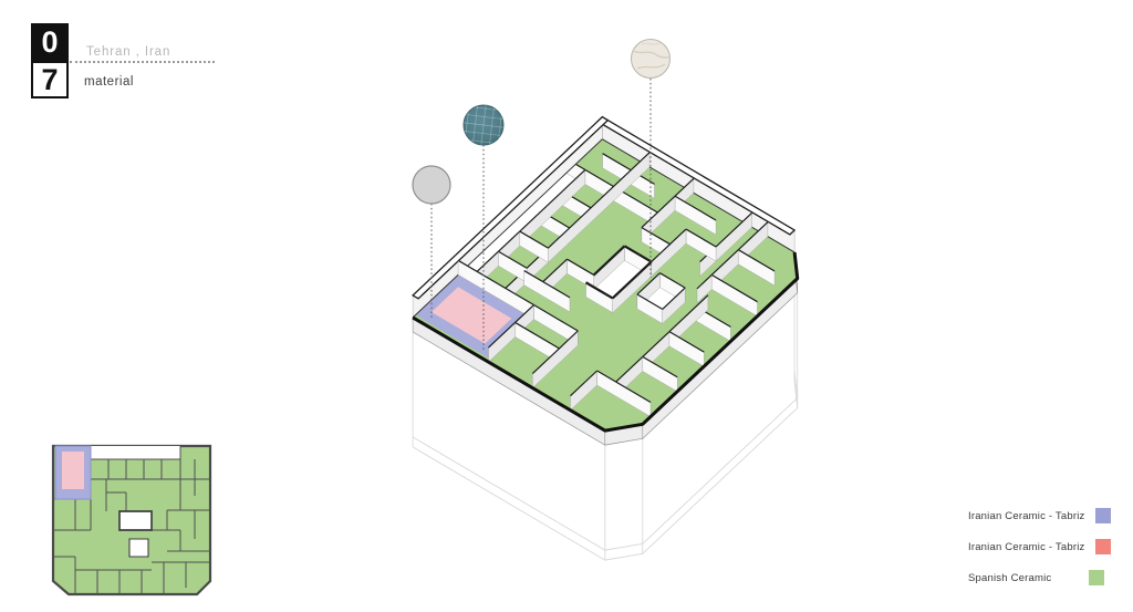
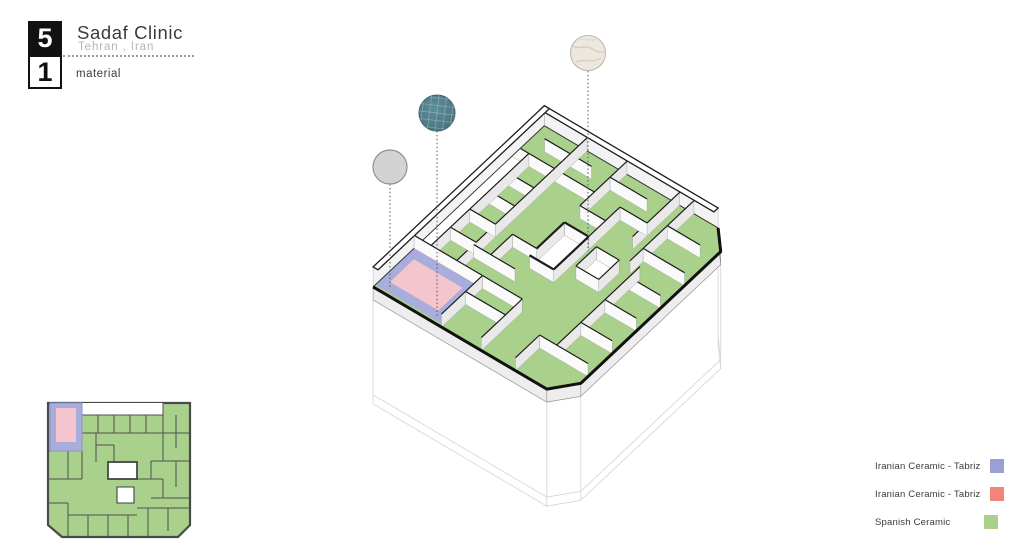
- 0
+ 5
- 7
+ 1
+ Sadaf Clinic
  Tehran , Iran
  material
  Iranian Ceramic - Tabriz
  Iranian Ceramic - Tabriz
  Spanish Ceramic
